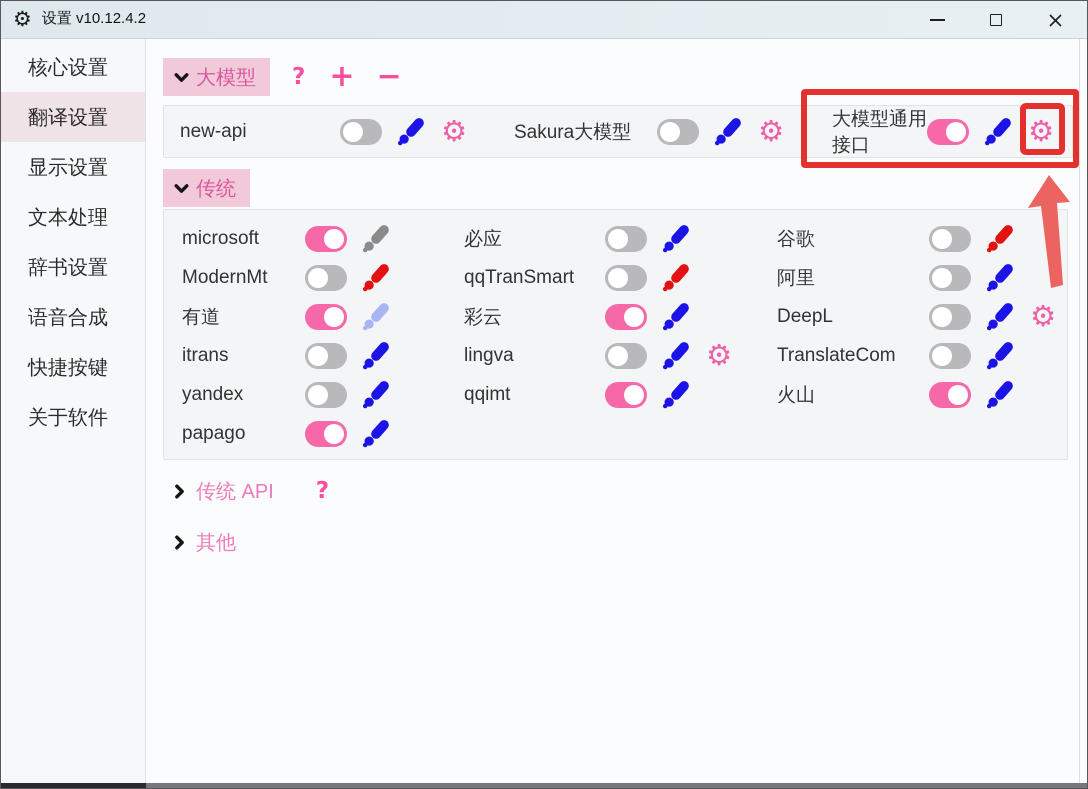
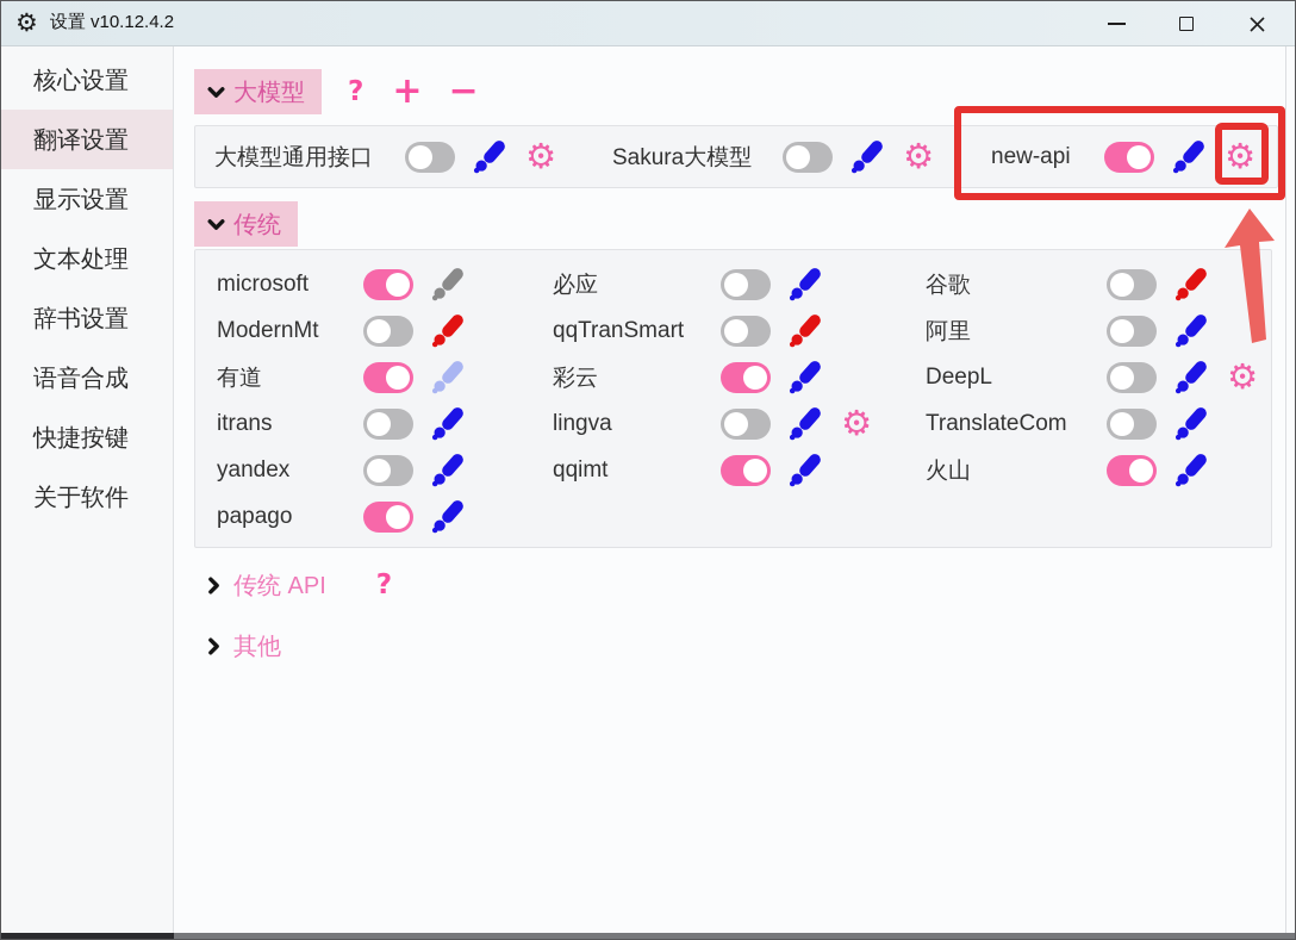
  ⚙
  设置 v10.12.4.2
  核心设置
  翻译设置
  显示设置
  文本处理
  辞书设置
  语音合成
  快捷按键
  关于软件
  大模型
  ?
  +
  −
- new-api
+ 大模型通用接口
  ⚙
  Sakura大模型
  ⚙
- 大模型通用接口
+ new-api
  ⚙
  传统
  microsoft
  ModernMt
  有道
  itrans
  yandex
  papago
  必应
  qqTranSmart
  彩云
  lingva
  ⚙
  qqimt
  谷歌
  阿里
  DeepL
  ⚙
  TranslateCom
  火山
  传统 API
  ?
  其他
